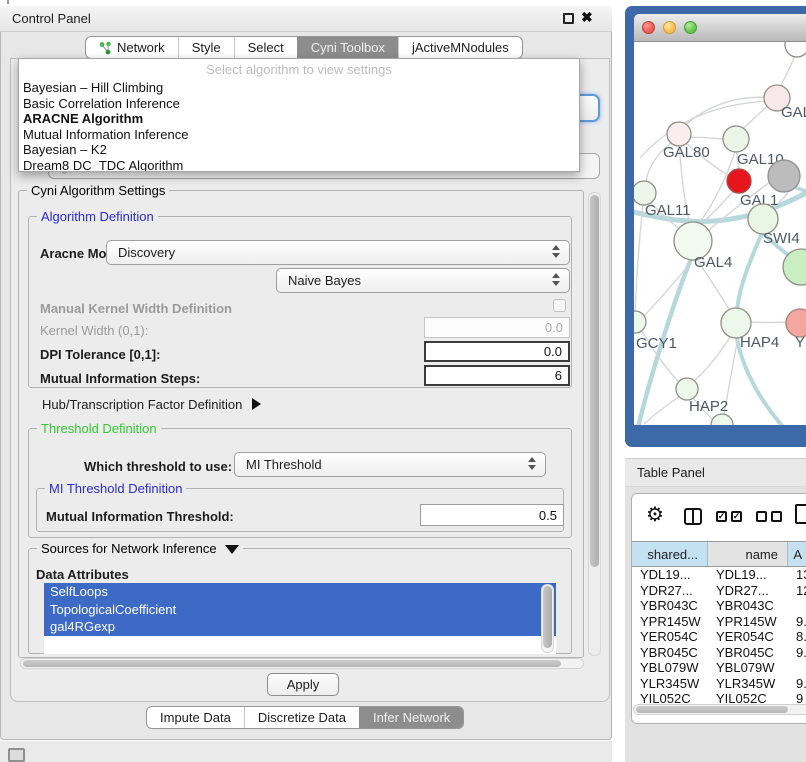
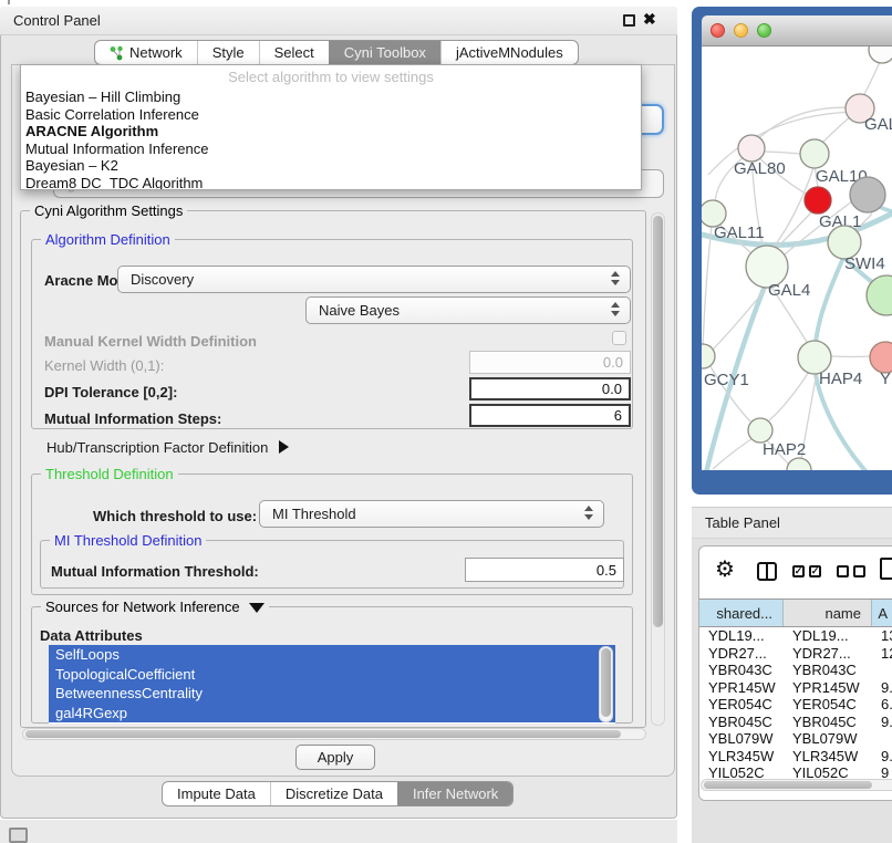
  Control Panel
  ✖
  Network
  Style
  Select
  Cyni Toolbox
  jActiveMNodules
  Select algorithm to view settings
  Bayesian – Hill Climbing
  Basic Correlation Inference
  ARACNE Algorithm
  Mutual Information Inference
  Bayesian – K2
  Dream8 DC_TDC Algorithm
  Cyni Algorithm Settings
  Algorithm Definition
  Aracne Mo
  Discovery
  Naive Bayes
  Manual Kernel Width Definition
  Kernel Width (0,1):
  0.0
- DPI Tolerance [0,1]:
+ DPI Tolerance [0,2]:
  0.0
  Mutual Information Steps:
  6
  Hub/Transcription Factor Definition
  Threshold Definition
  Which threshold to use:
  MI Threshold
  MI Threshold Definition
  Mutual Information Threshold:
  0.5
  Sources for Network Inference
  Data Attributes
  SelfLoops
  TopologicalCoefficient
+ BetweennessCentrality
  gal4RGexp
  Apply
  Impute Data
  Discretize Data
  Infer Network
  GAL80
  GAL10
  GAL1
  GAL11
  SWI4
  GAL4
  HAP4
  Y
  GCY1
  HAP2
  Table Panel
  ⚙
  ✓
  ✓
  shared...
  name
  A
  YDL19...
  YDL19...
  YDR27...
  YDR27...
  YBR043C
  YBR043C
  YPR145W
  YPR145W
  9.
  YER054C
  YER054C
- 8.
+ 6.
  YBR045C
  YBR045C
  9.
  YBL079W
  YBL079W
  YLR345W
  YLR345W
  9.
  YIL052C
  YIL052C
  9
